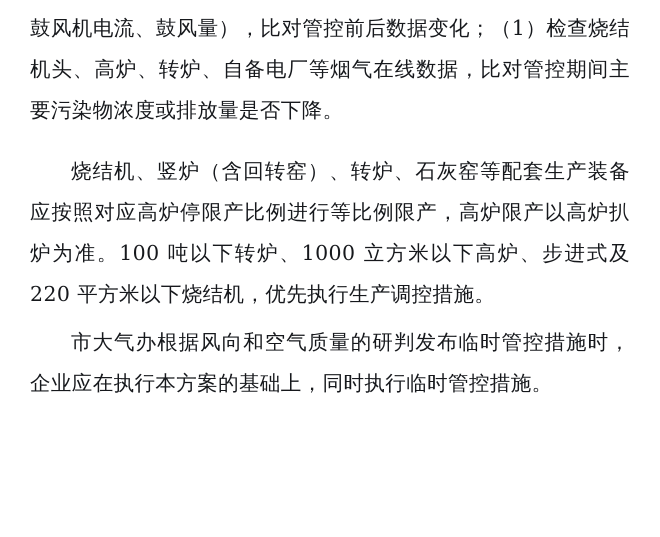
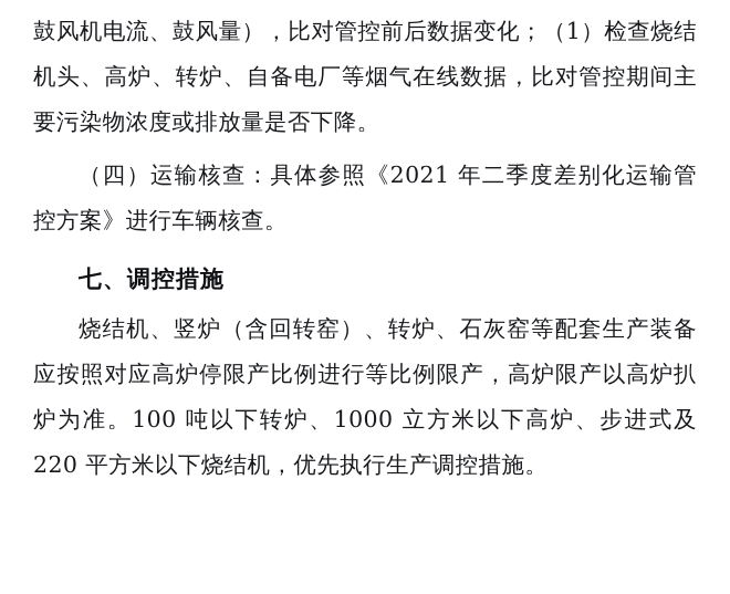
  鼓风机电流、鼓风量），比对管控前后数据变化；（1）检查烧结机头、高炉、转炉、自备电厂等烟气在线数据，比对管控期间主要污染物浓度或排放量是否下降。
+ （四）运输核查：具体参照《2021 年二季度差别化运输管控方案》进行车辆核查。
+ 七、调控措施
  烧结机、竖炉（含回转窑）、转炉、石灰窑等配套生产装备应按照对应高炉停限产比例进行等比例限产，高炉限产以高炉扒炉为准。100 吨以下转炉、1000 立方米以下高炉、步进式及 220 平方米以下烧结机，优先执行生产调控措施。
- 市大气办根据风向和空气质量的研判发布临时管控措施时，企业应在执行本方案的基础上，同时执行临时管控措施。
